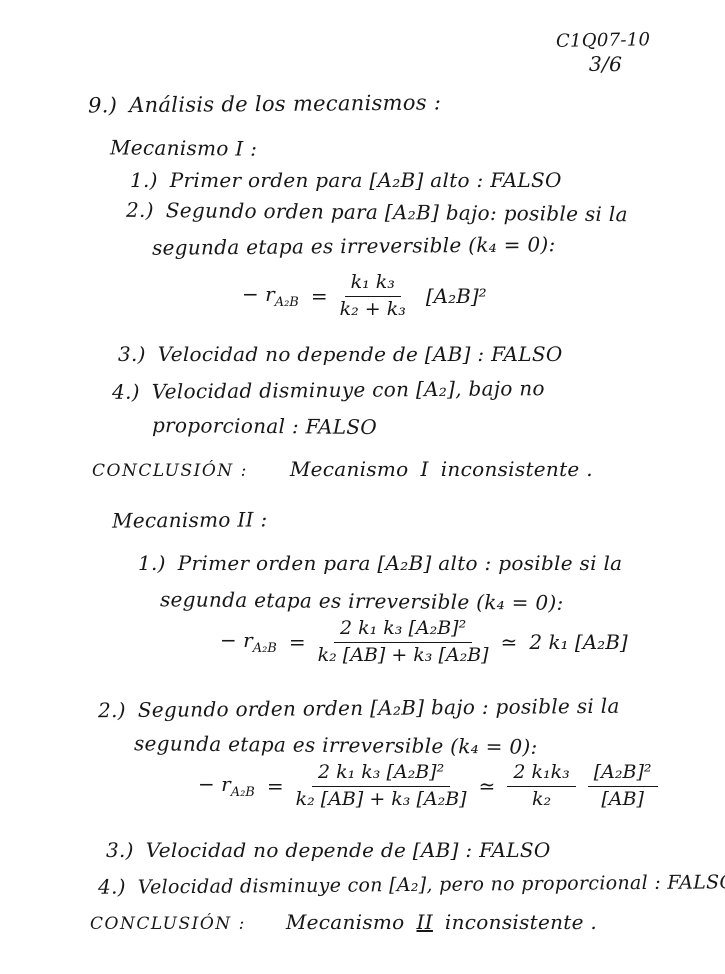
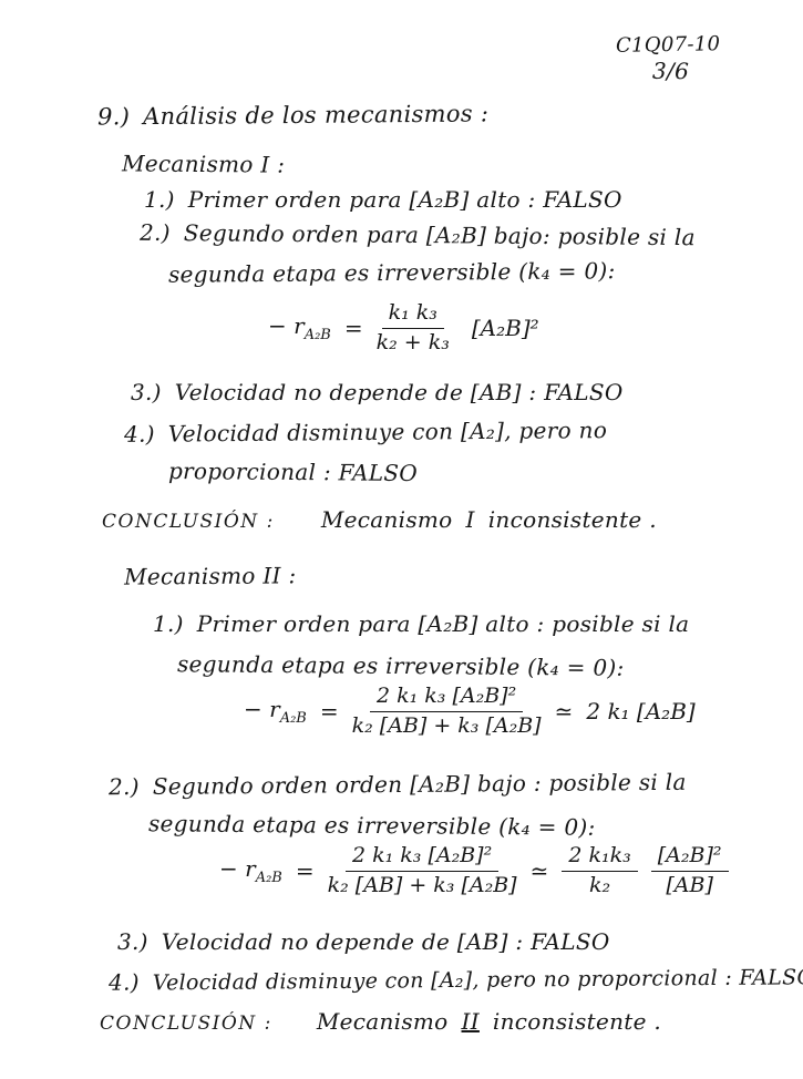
  C1Q07-10
  3/6
  9.)
  Análisis de los mecanismos :
  Mecanismo I :
  1.)
  Primer orden para [A₂B] alto : FALSO
  2.)
  Segundo orden para [A₂B] bajo: posible si la
  segunda etapa es irreversible (k₄ = 0):
  − rA₂B
  =
  k₁ k₃
  k₂ + k₃
  [A₂B]²
  3.)
  Velocidad no depende de [AB] : FALSO
  4.)
- Velocidad disminuye con [A₂], bajo no
+ Velocidad disminuye con [A₂], pero no
  proporcional : FALSO
  CONCLUSIÓN :
  Mecanismo
  I
  inconsistente .
  Mecanismo II :
  1.)
  Primer orden para [A₂B] alto : posible si la
  segunda etapa es irreversible (k₄ = 0):
  − rA₂B
  =
  2 k₁ k₃ [A₂B]²
  k₂ [AB] + k₃ [A₂B]
  ≃
  2 k₁ [A₂B]
  2.)
  Segundo orden orden [A₂B] bajo : posible si la
  segunda etapa es irreversible (k₄ = 0):
  − rA₂B
  =
  2 k₁ k₃ [A₂B]²
  k₂ [AB] + k₃ [A₂B]
  ≃
  2 k₁k₃
  k₂
  [A₂B]²
  [AB]
  3.)
  Velocidad no depende de [AB] : FALSO
  4.)
  Velocidad disminuye con [A₂], pero no proporcional : FALS
  CONCLUSIÓN :
  Mecanismo
  II
  inconsistente .
